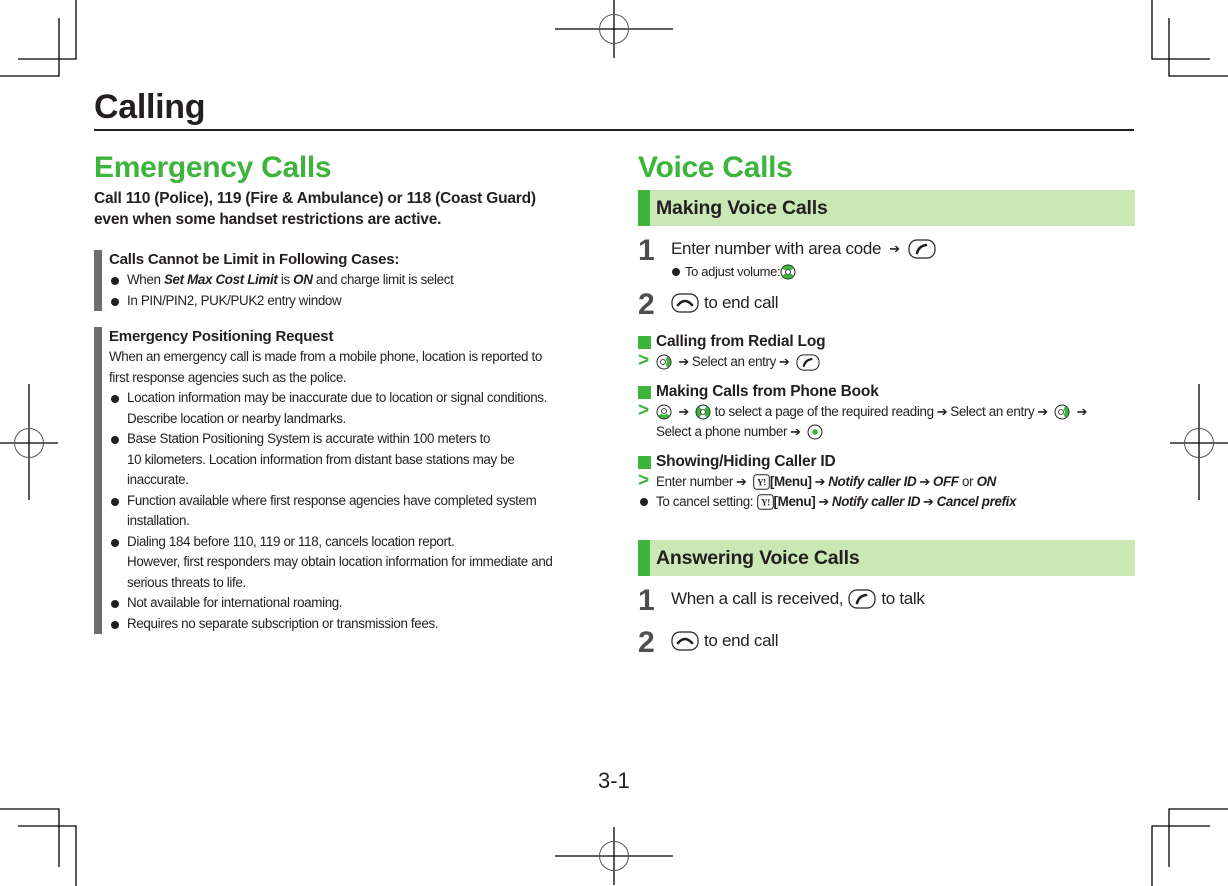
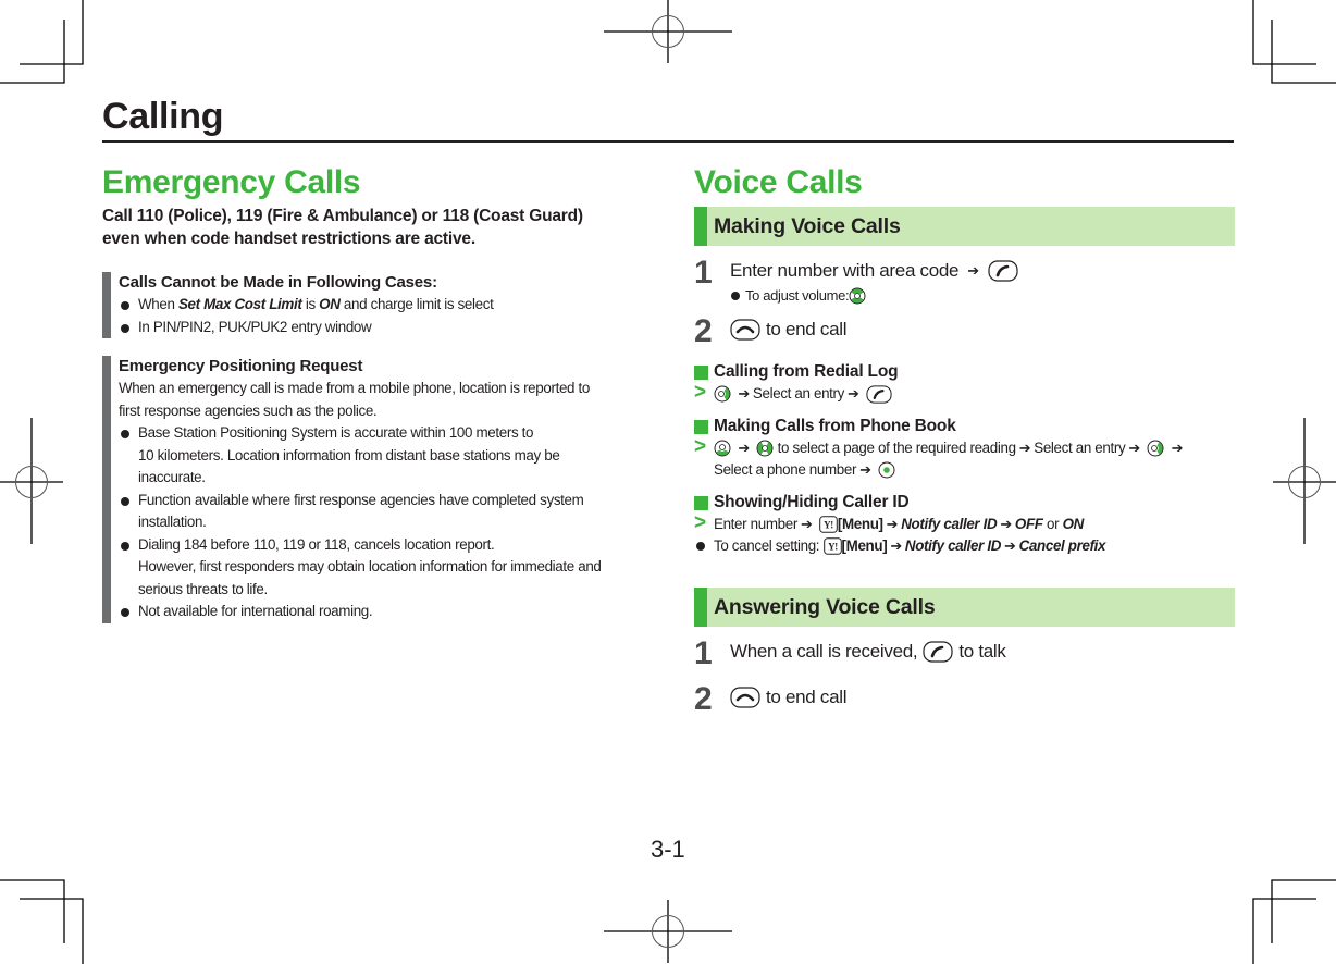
  Calling
  Emergency Calls
  Call 110 (Police), 119 (Fire & Ambulance) or 118 (Coast Guard)
- even when some handset restrictions are active.
+ even when code handset restrictions are active.
- Calls Cannot be Limit in Following Cases:
+ Calls Cannot be Made in Following Cases:
  When Set Max Cost Limit is ON and charge limit is select
  In PIN/PIN2, PUK/PUK2 entry window
  Emergency Positioning Request
  When an emergency call is made from a mobile phone, location is reported to
  first response agencies such as the police.
- Location information may be inaccurate due to location or signal conditions.
- Describe location or nearby landmarks.
  Base Station Positioning System is accurate within 100 meters to
  10 kilometers. Location information from distant base stations may be
  inaccurate.
  Function available where first response agencies have completed system
  installation.
  Dialing 184 before 110, 119 or 118, cancels location report.
  However, first responders may obtain location information for immediate and
  serious threats to life.
  Not available for international roaming.
- Requires no separate subscription or transmission fees.
  Voice Calls
  Making Voice Calls
  1
  Enter number with area code
  ➔
  To adjust volume:
  2
  to end call
  Calling from Redial Log
  >
  ➔ Select an entry ➔
  Making Calls from Phone Book
  >
  ➔ to select a page of the required reading ➔ Select an entry ➔ ➔
  Select a phone number ➔
  Showing/Hiding Caller ID
  >
  Enter number ➔
  Y!
  [Menu] ➔ Notify caller ID ➔ OFF or ON
  To cancel setting:
  Y!
  [Menu] ➔ Notify caller ID ➔ Cancel prefix
  Answering Voice Calls
  1
  When a call is received,
  to talk
  2
  to end call
  3-1
